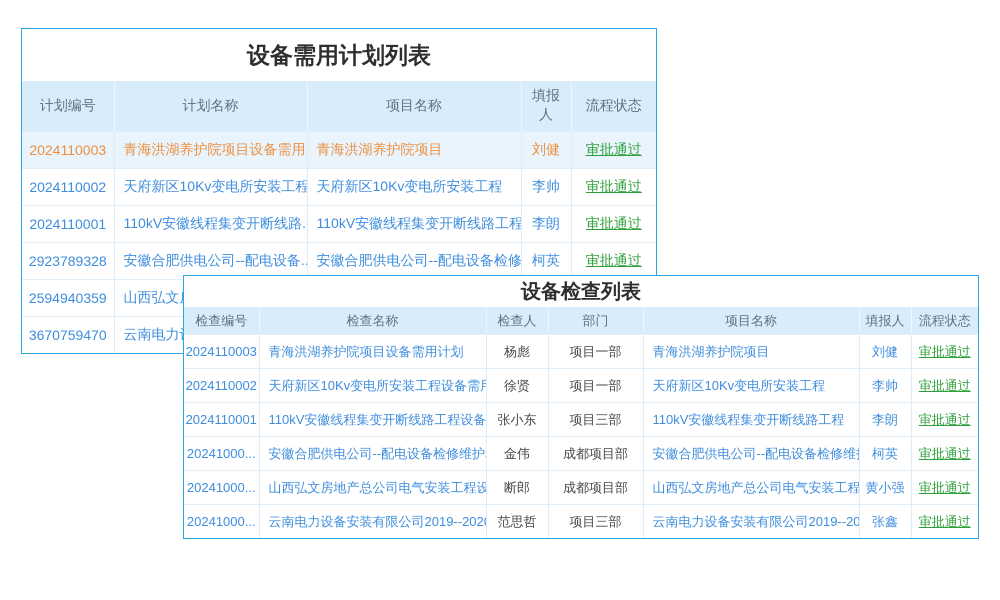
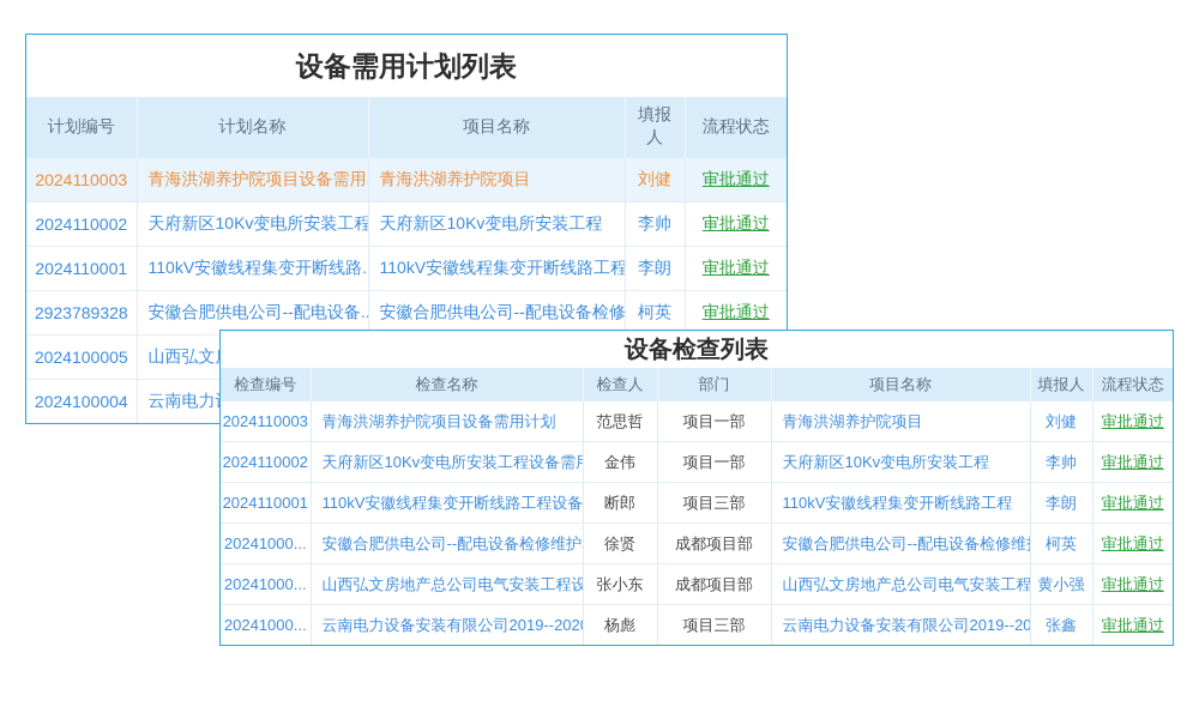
  设备需用计划列表
  计划编号	计划名称	项目名称	填报人	流程状态
  2024110003	青海洪湖养护院项目设备需用	青海洪湖养护院项目	刘健	审批通过
  2024110002	天府新区10Kv变电所安装工程	天府新区10Kv变电所安装工程	李帅	审批通过
  2024110001	110kV安徽线程集变开断线路.	110kV安徽线程集变开断线路工程	李朗	审批通过
  2923789328	安徽合肥供电公司--配电设备.	安徽合肥供电公司--配电设备检修	柯英	审批通过
- 2594940359	山西弘文
+ 2024100005	山西弘文
- 3670759470	云南电力
+ 2024100004	云南电力
  设备检查列表
  检查编号	检查名称	检查人	部门	项目名称	填报人	流程状态
- 2024110003	青海洪湖养护院项目设备需用计划	杨彪	项目一部	青海洪湖养护院项目	刘健	审批通过
+ 2024110003	青海洪湖养护院项目设备需用计划	范思哲	项目一部	青海洪湖养护院项目	刘健	审批通过
- 2024110002	天府新区10Kv变电所安装工程设备需	徐贤	项目一部	天府新区10Kv变电所安装工程	李帅	审批通过
+ 2024110002	天府新区10Kv变电所安装工程设备需	金伟	项目一部	天府新区10Kv变电所安装工程	李帅	审批通过
- 2024110001	110kV安徽线程集变开断线路工程设备	张小东	项目三部	110kV安徽线程集变开断线路工程	李朗	审批通过
+ 2024110001	110kV安徽线程集变开断线路工程设备	断郎	项目三部	110kV安徽线程集变开断线路工程	李朗	审批通过
- 20241000...	安徽合肥供电公司--配电设备检修维护	金伟	成都项目部	安徽合肥供电公司--配电设备检修维	柯英	审批通过
+ 20241000...	安徽合肥供电公司--配电设备检修维护	徐贤	成都项目部	安徽合肥供电公司--配电设备检修维	柯英	审批通过
- 20241000...	山西弘文房地产总公司电气安装工程设	断郎	成都项目部	山西弘文房地产总公司电气安装工程	黄小强	审批通过
+ 20241000...	山西弘文房地产总公司电气安装工程设	张小东	成都项目部	山西弘文房地产总公司电气安装工程	黄小强	审批通过
- 20241000...	云南电力设备安装有限公司2019--202	范思哲	项目三部	云南电力设备安装有限公司2019--20	张鑫	审批通过
+ 20241000...	云南电力设备安装有限公司2019--202	杨彪	项目三部	云南电力设备安装有限公司2019--20	张鑫	审批通过
